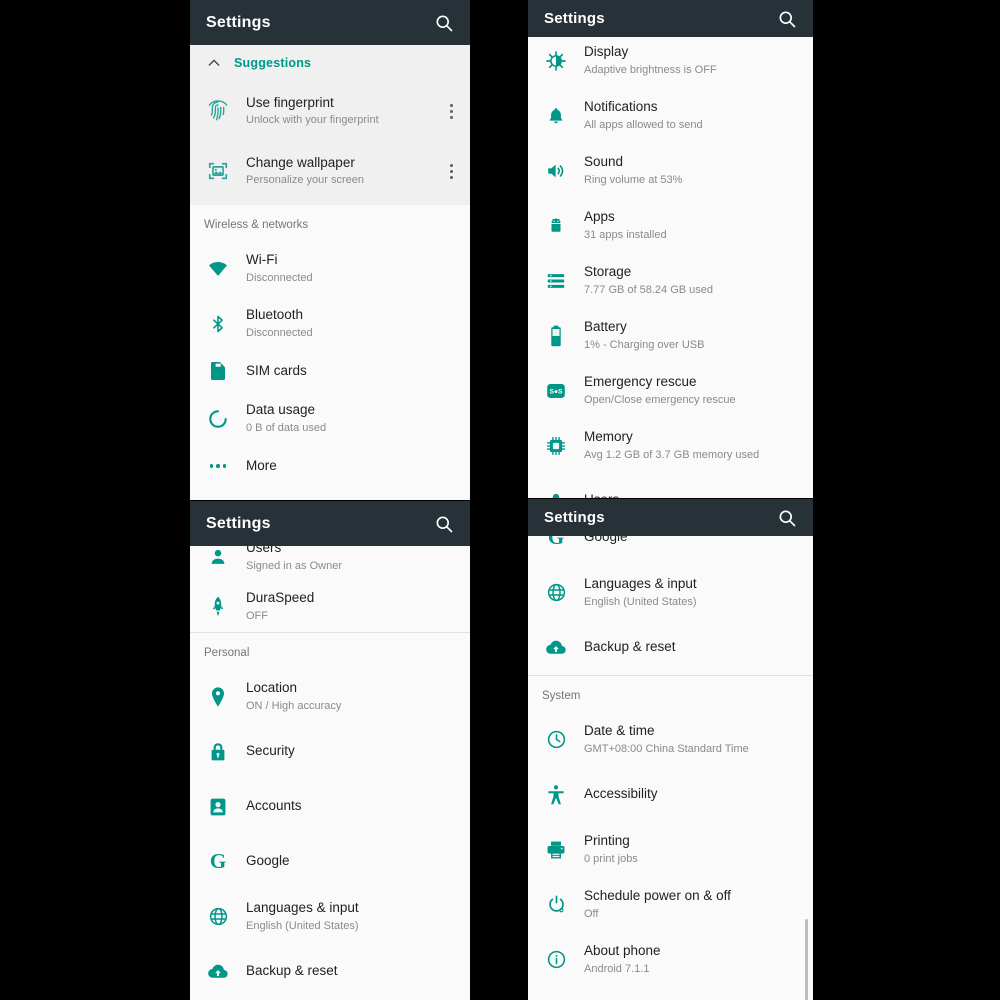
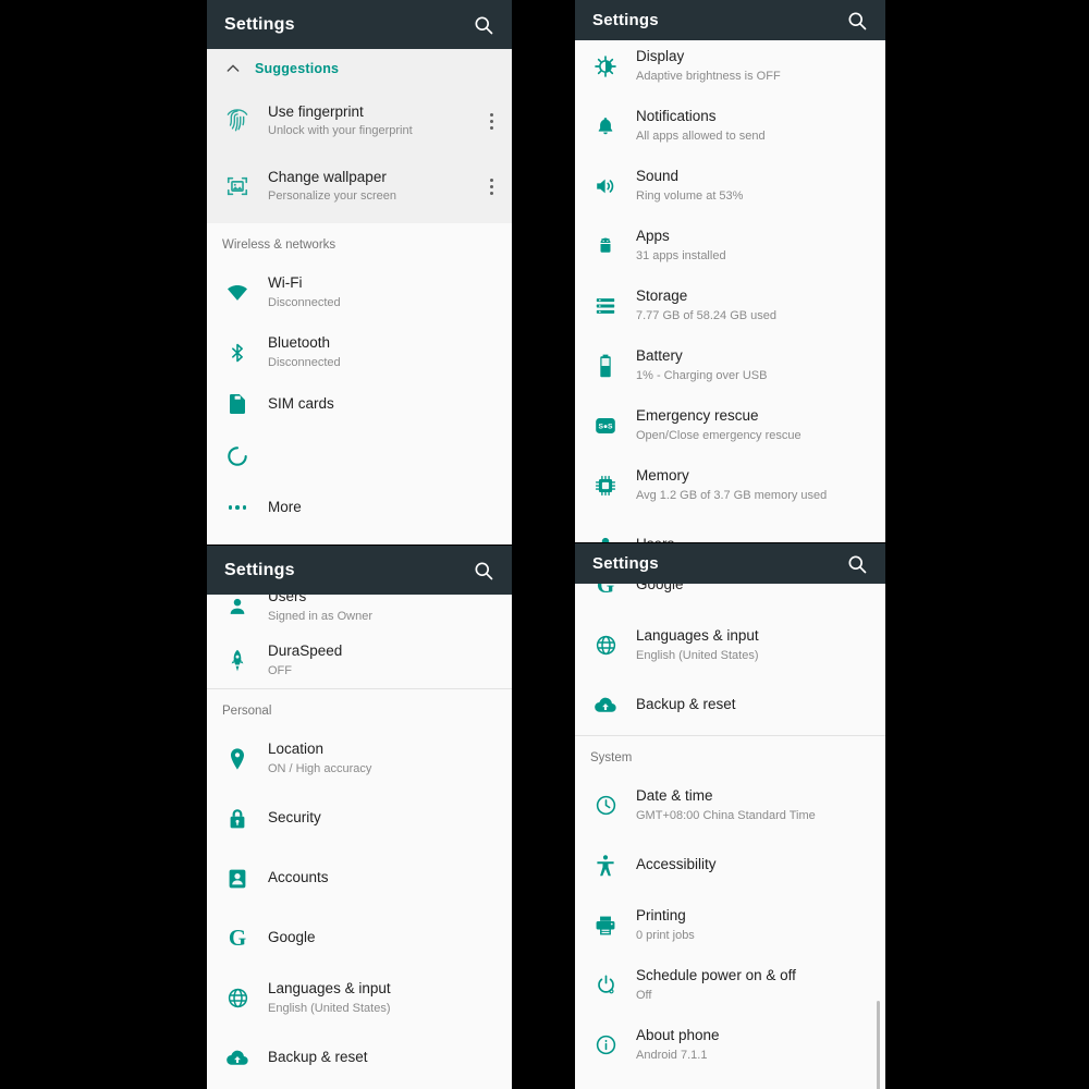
  Settings
  Suggestions
  Use fingerprint
  Unlock with your fingerprint
  Change wallpaper
  Personalize your screen
  Wireless & networks
  Wi-Fi
  Disconnected
  Bluetooth
  Disconnected
  SIM cards
- Data usage
- 0 B of data used
  More
  Settings
  Display
  Adaptive brightness is OFF
  Notifications
  All apps allowed to send
  Sound
  Ring volume at 53%
  Apps
  31 apps installed
  Storage
  7.77 GB of 58.24 GB used
  Battery
  1% - Charging over USB
  Emergency rescue
  Open/Close emergency rescue
  Memory
  Avg 1.2 GB of 3.7 GB memory used
  Settings
  Users
  Signed in as Owner
  DuraSpeed
  OFF
  Personal
  Location
  ON / High accuracy
  Security
  Accounts
  G
  Google
  Languages & input
  English (United States)
  Backup & reset
  Settings
  G
  Google
  Languages & input
  English (United States)
  Backup & reset
  System
  Date & time
  GMT+08:00 China Standard Time
  Accessibility
  Printing
  0 print jobs
  Schedule power on & off
  Off
  About phone
  Android 7.1.1
